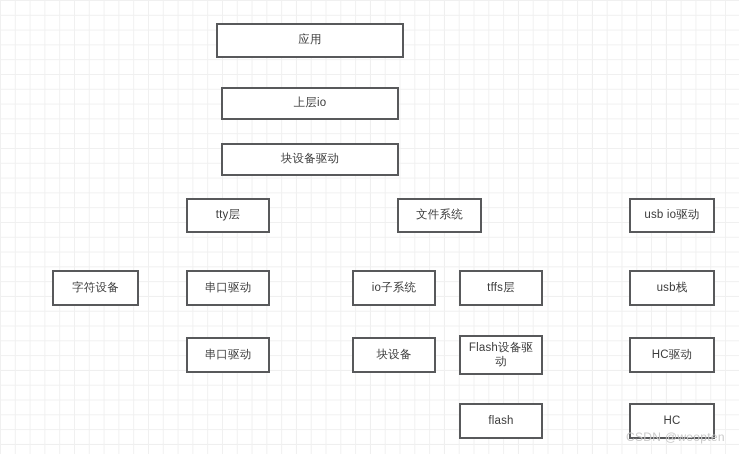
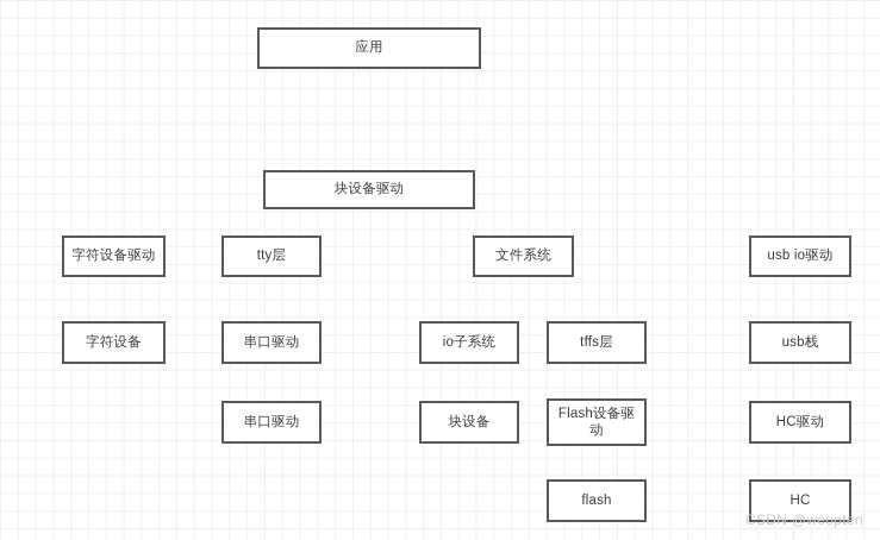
  应用
- 上层io
  块设备驱动
+ 字符设备驱动
  tty层
  文件系统
  usb io驱动
  字符设备
  串口驱动
  io子系统
  tffs层
  usb栈
  串口驱动
  块设备
  Flash设备驱动
  HC驱动
  flash
  HC
  CSDN @weopten
